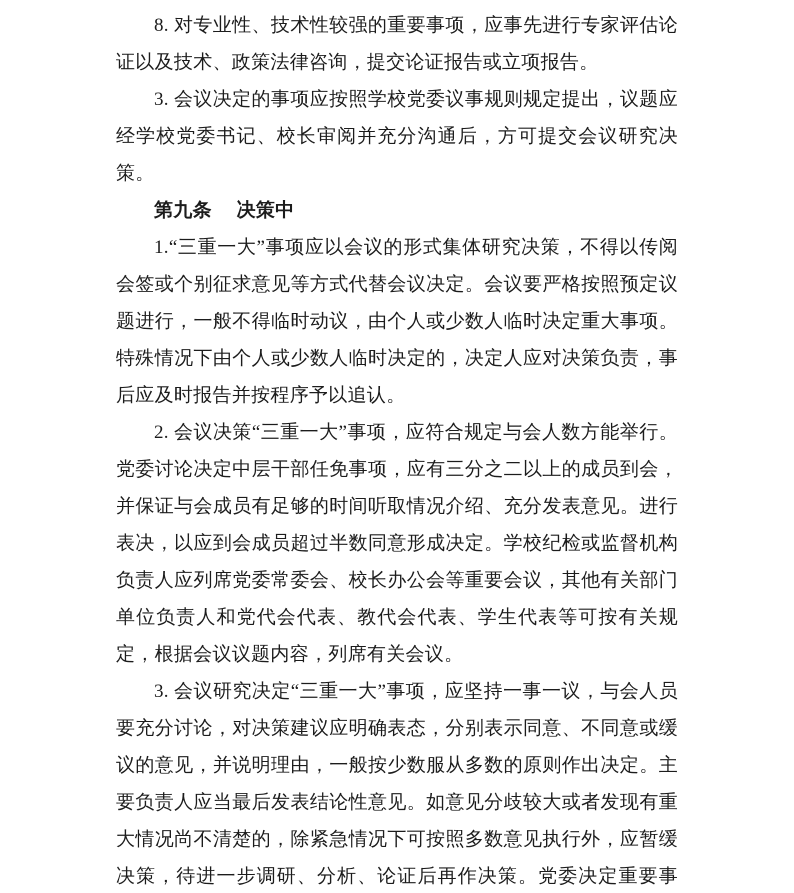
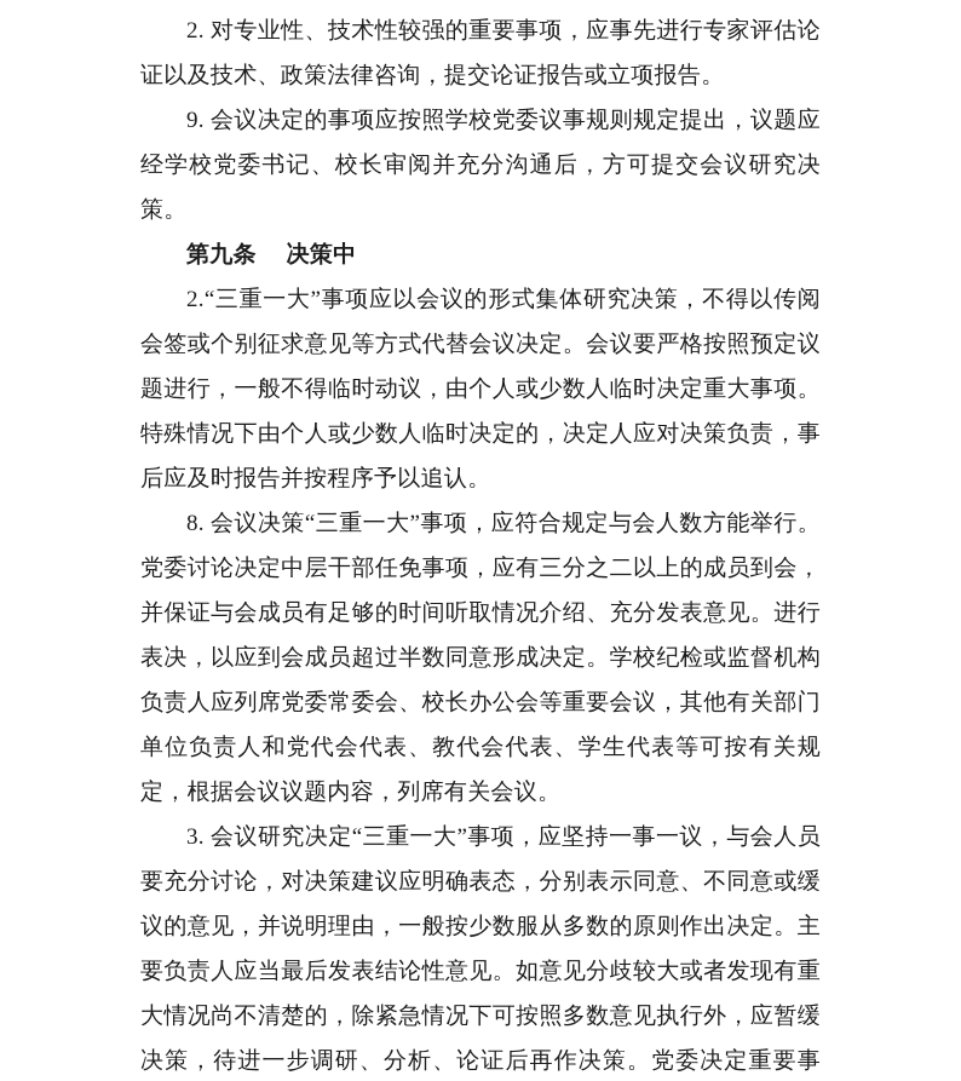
- 8. 对专业性、技术性较强的重要事项，应事先进行专家评估论证以及技术、政策法律咨询，提交论证报告或立项报告。
+ 2. 对专业性、技术性较强的重要事项，应事先进行专家评估论证以及技术、政策法律咨询，提交论证报告或立项报告。
- 3. 会议决定的事项应按照学校党委议事规则规定提出，议题应经学校党委书记、校长审阅并充分沟通后，方可提交会议研究决策。
+ 9. 会议决定的事项应按照学校党委议事规则规定提出，议题应经学校党委书记、校长审阅并充分沟通后，方可提交会议研究决策。
  第九条 决策中
- 1.“三重一大”事项应以会议的形式集体研究决策，不得以传阅会签或个别征求意见等方式代替会议决定。会议要严格按照预定议题进行，一般不得临时动议，由个人或少数人临时决定重大事项。特殊情况下由个人或少数人临时决定的，决定人应对决策负责，事后应及时报告并按程序予以追认。
+ 2.“三重一大”事项应以会议的形式集体研究决策，不得以传阅会签或个别征求意见等方式代替会议决定。会议要严格按照预定议题进行，一般不得临时动议，由个人或少数人临时决定重大事项。特殊情况下由个人或少数人临时决定的，决定人应对决策负责，事后应及时报告并按程序予以追认。
- 2. 会议决策“三重一大”事项，应符合规定与会人数方能举行。党委讨论决定中层干部任免事项，应有三分之二以上的成员到会，并保证与会成员有足够的时间听取情况介绍、充分发表意见。进行表决，以应到会成员超过半数同意形成决定。学校纪检或监督机构负责人应列席党委常委会、校长办公会等重要会议，其他有关部门单位负责人和党代会代表、教代会代表、学生代表等可按有关规定，根据会议议题内容，列席有关会议。
+ 8. 会议决策“三重一大”事项，应符合规定与会人数方能举行。党委讨论决定中层干部任免事项，应有三分之二以上的成员到会，并保证与会成员有足够的时间听取情况介绍、充分发表意见。进行表决，以应到会成员超过半数同意形成决定。学校纪检或监督机构负责人应列席党委常委会、校长办公会等重要会议，其他有关部门单位负责人和党代会代表、教代会代表、学生代表等可按有关规定，根据会议议题内容，列席有关会议。
  3. 会议研究决定“三重一大”事项，应坚持一事一议，与会人员要充分讨论，对决策建议应明确表态，分别表示同意、不同意或缓议的意见，并说明理由，一般按少数服从多数的原则作出决定。主要负责人应当最后发表结论性意见。如意见分歧较大或者发现有重大情况尚不清楚的，除紧急情况下可按照多数意见执行外，应暂缓决策，待进一步调研、分析、论证后再作决策。党委决定重要事
